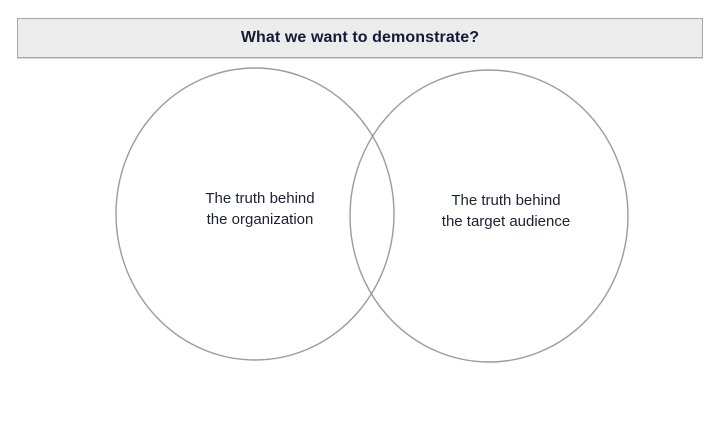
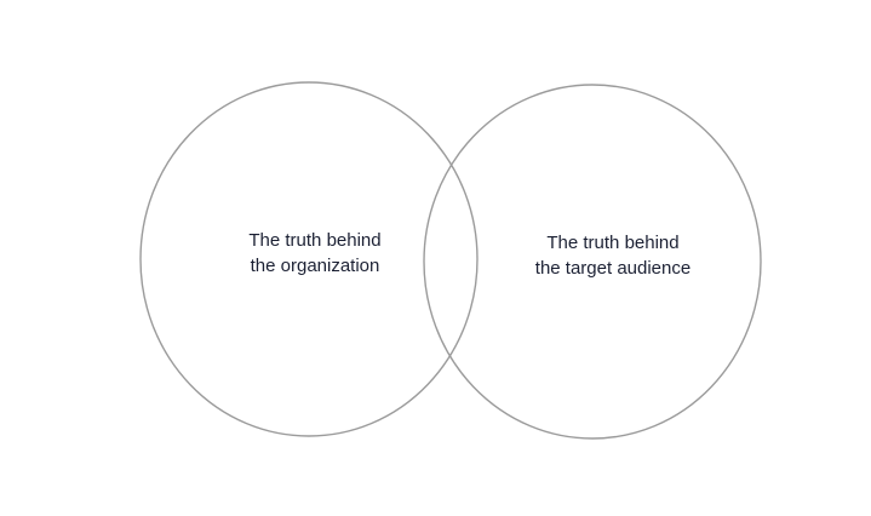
- What we want to demonstrate?
  The truth behind
  the organization
  The truth behind
  the target audience
